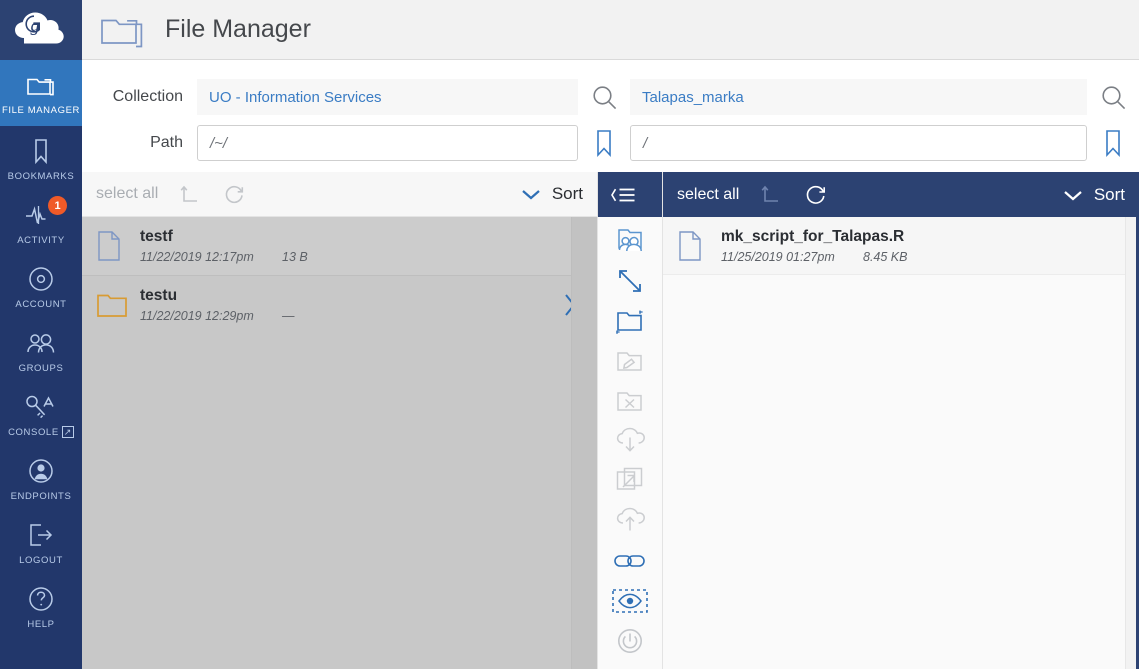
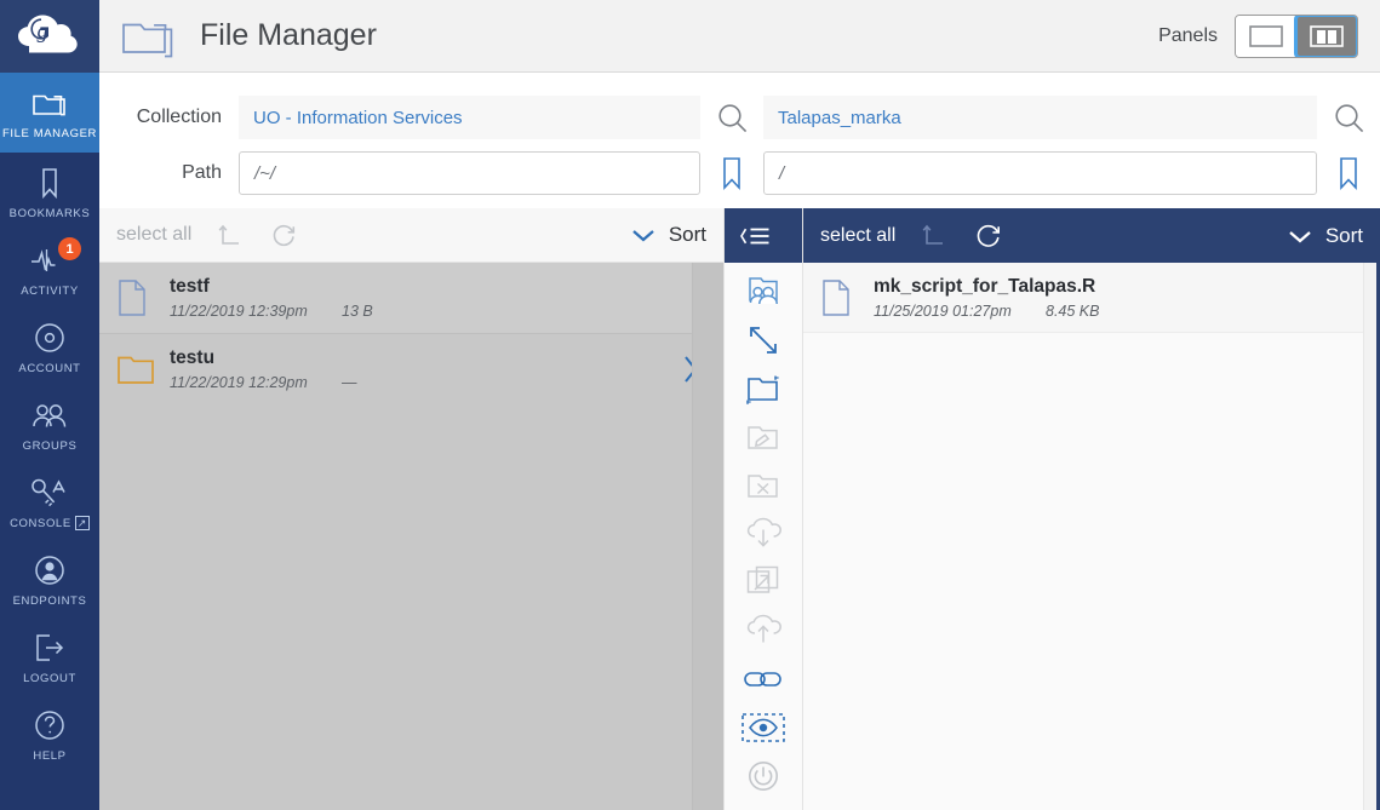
  g
  FILE MANAGER
  BOOKMARKS
  1
  ACTIVITY
  ACCOUNT
  GROUPS
  CONSOLE ↗
  ENDPOINTS
  LOGOUT
  HELP
  File Manager
+ Panels
  Collection
  UO - Information Services
  Path
  /~/
  Talapas_marka
  /
  select all
  Sort
  testf
- 11/22/2019 12:17pm
+ 11/22/2019 12:39pm
  13 B
  testu
  11/22/2019 12:29pm
  —
  select all
  Sort
  mk_script_for_Talapas.R
  11/25/2019 01:27pm
  8.45 KB
